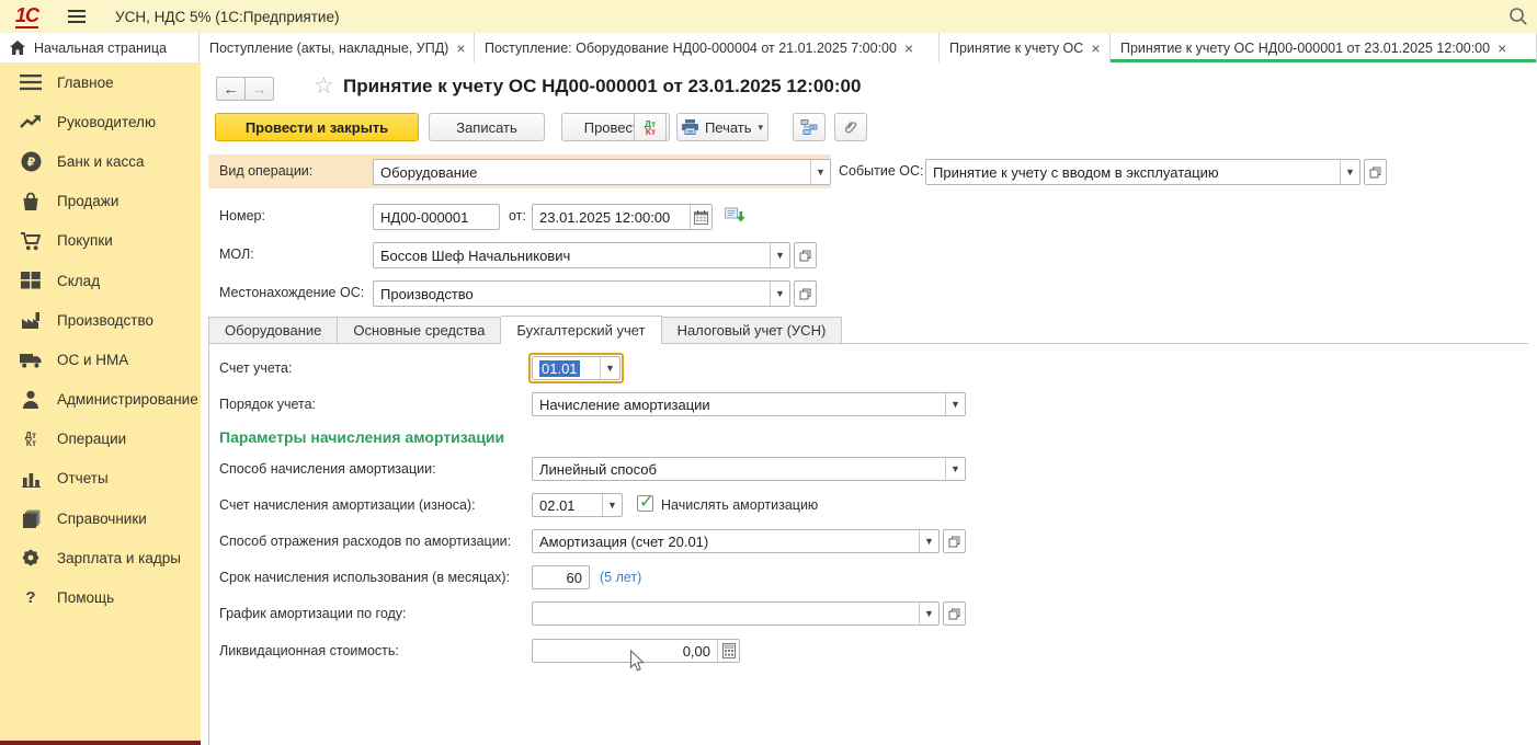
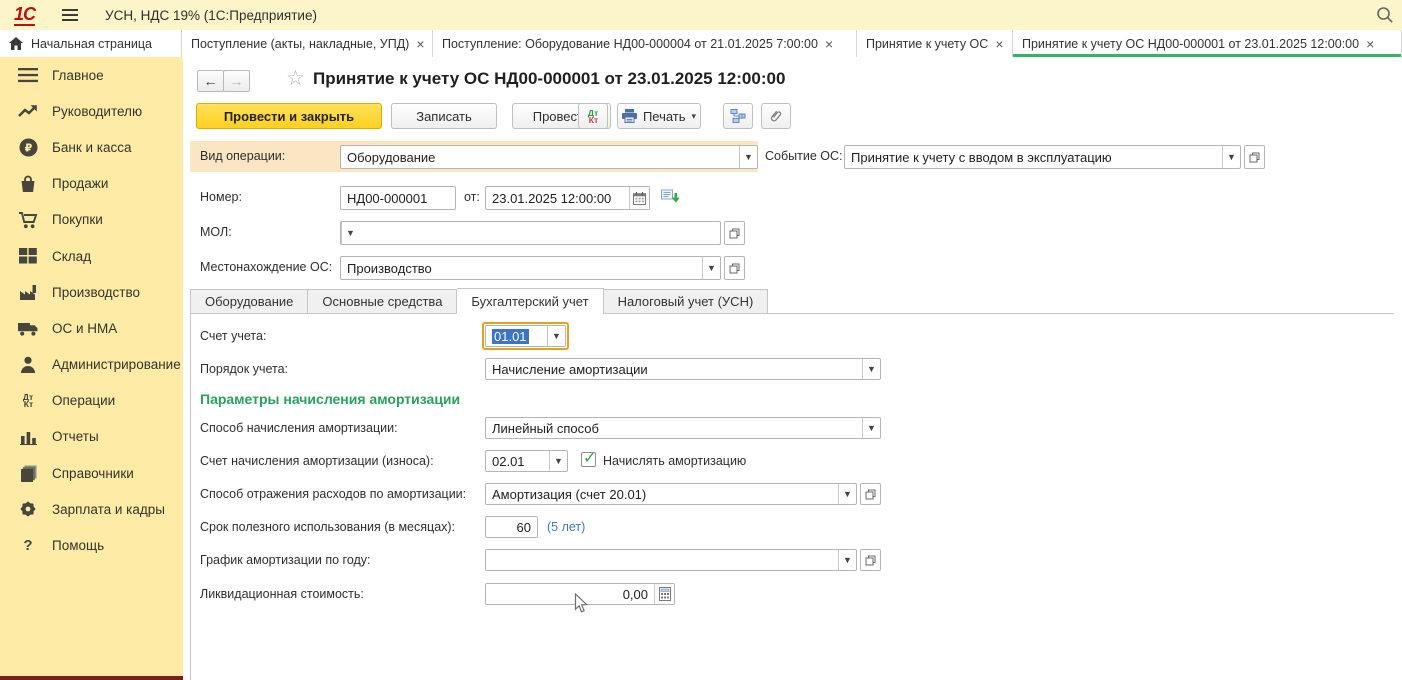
  1С
- УСН, НДС 5% (1С:Предприятие)
+ УСН, НДС 19% (1С:Предприятие)
  Начальная страница
  Поступление (акты, накладные, УПД)
  ×
  Поступление: Оборудование НД00-000004 от 21.01.2025 7:00:00
  ×
  Принятие к учету ОС
  ×
  Принятие к учету ОС НД00-000001 от 23.01.2025 12:00:00
  ×
  Главное
  Руководителю
  ₽
  Банк и касса
  Продажи
  Покупки
  Склад
  Производство
  ОС и НМА
  Администрирование
  Дт
  Кт
  Операции
  Отчеты
  Справочники
  Зарплата и кадры
  ?
  Помощь
  ←
  →
  ☆
  Принятие к учету ОС НД00-000001 от 23.01.2025 12:00:00
  Провести и закрыть
  Записать
  Провес
  Дт
  Кт
  Печать
  ▾
  Вид операции:
  Оборудование
  ▼
  Событие ОС:
  Принятие к учету с вводом в эксплуатацию
  ▼
  Номер:
  НД00-000001
  от:
  23.01.2025 12:00:00
  МОЛ:
- Боссов Шеф Начальникович
  ▼
  Местонахождение ОС:
  Производство
  ▼
  Оборудование
  Основные средства
  Бухгалтерский учет
  Налоговый учет (УСН)
  Счет учета:
  01.01
  ▼
  Порядок учета:
  Начисление амортизации
  ▼
  Параметры начисления амортизации
  Способ начисления амортизации:
  Линейный способ
  ▼
  Счет начисления амортизации (износа):
  02.01
  ▼
  ✓
  Начислять амортизацию
  Способ отражения расходов по амортизации:
  Амортизация (счет 20.01)
  ▼
- Срок начисления использования (в месяцах):
+ Срок полезного использования (в месяцах):
  60
  (5 лет)
  График амортизации по году:
  ▼
  Ликвидационная стоимость:
  0,00
